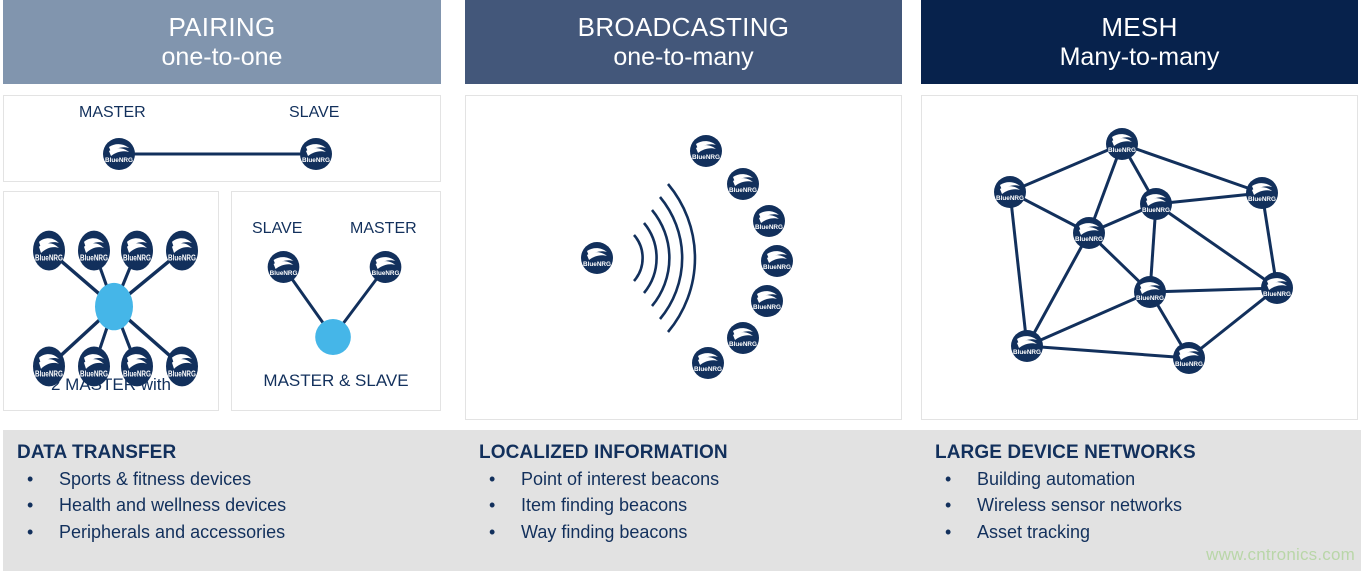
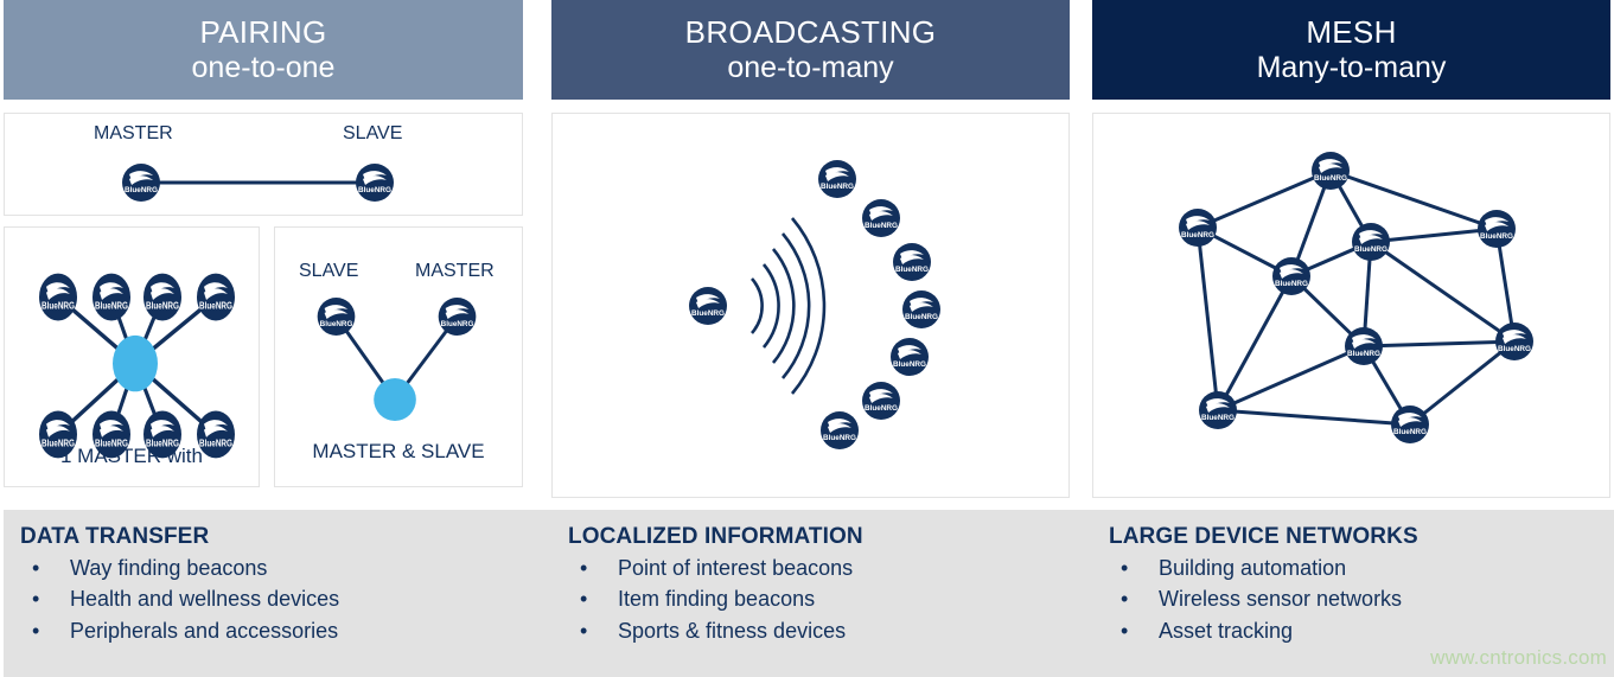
  PAIRING
  one-to-one
  MASTER
  SLAVE
- 2 MASTER with
+ 1 MASTER with
  SLAVE
  MASTER
  MASTER & SLAVE
  BROADCASTING
  one-to-many
  MESH
  Many-to-many
  DATA TRANSFER
  •
- Sports & fitness devices
+ Way finding beacons
  •
  Health and wellness devices
  •
  Peripherals and accessories
  LOCALIZED INFORMATION
  •
  Point of interest beacons
  •
  Item finding beacons
  •
- Way finding beacons
+ Sports & fitness devices
  LARGE DEVICE NETWORKS
  •
  Building automation
  •
  Wireless sensor networks
  •
  Asset tracking
  www.cntronics.com
